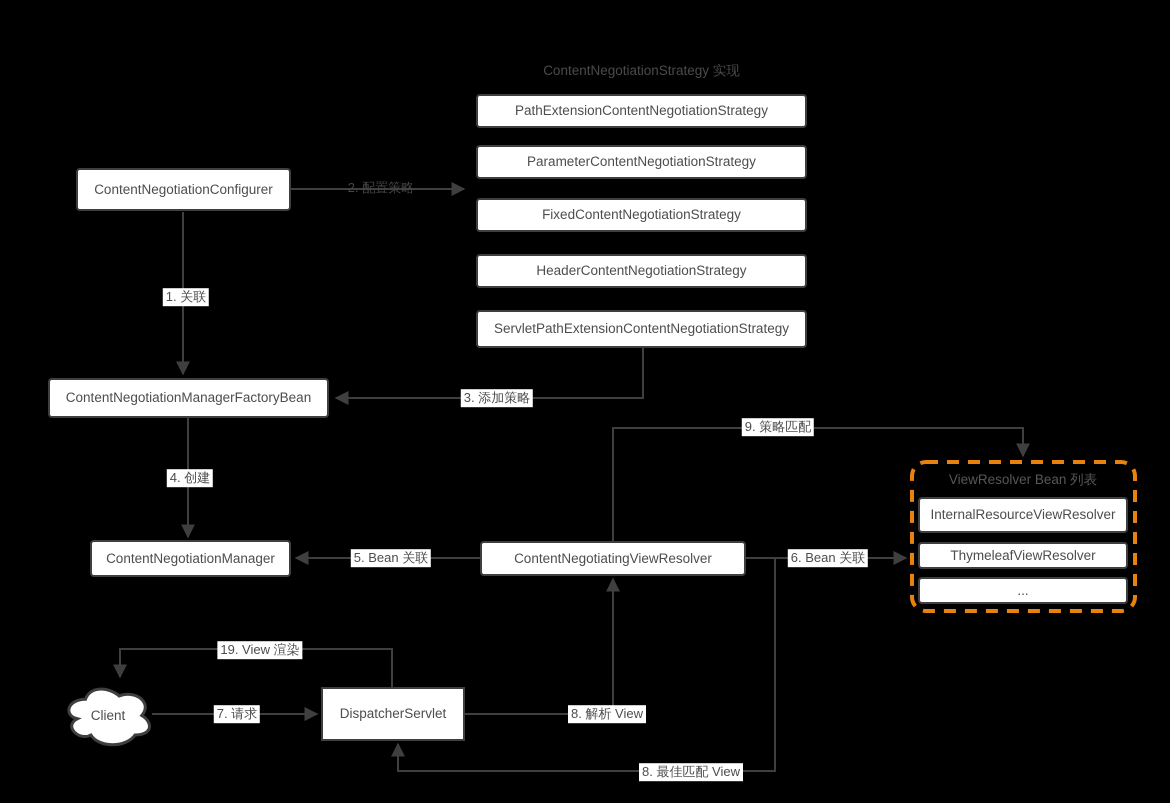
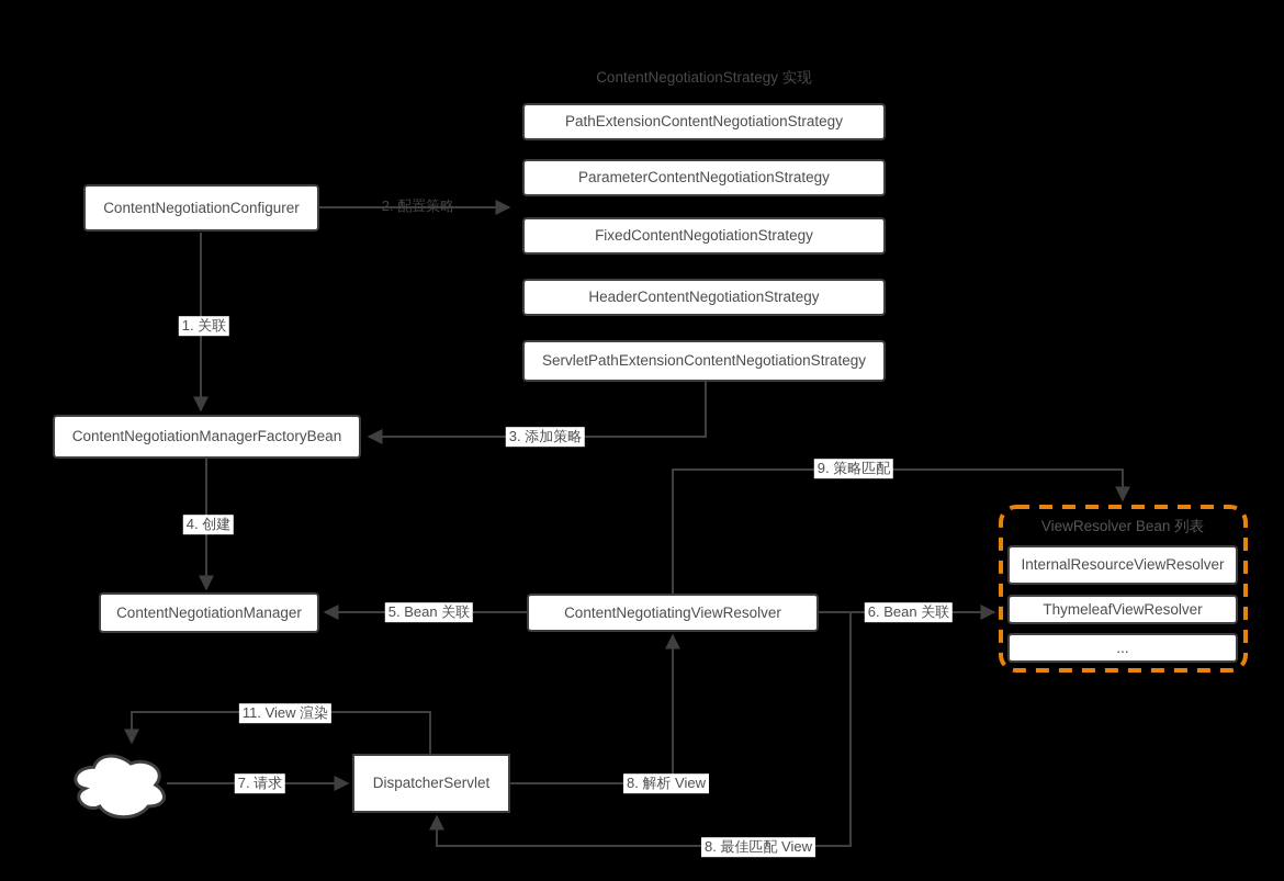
  ContentNegotiationStrategy 实现
  ViewResolver Bean 列表
  PathExtensionContentNegotiationStrategy
  ParameterContentNegotiationStrategy
  FixedContentNegotiationStrategy
  HeaderContentNegotiationStrategy
  ServletPathExtensionContentNegotiationStrategy
  ContentNegotiationConfigurer
  ContentNegotiationManagerFactoryBean
  ContentNegotiationManager
  ContentNegotiatingViewResolver
  InternalResourceViewResolver
  ThymeleafViewResolver
  ...
  DispatcherServlet
- Client
  1. 关联
  2. 配置策略
  3. 添加策略
  4. 创建
  5. Bean 关联
  6. Bean 关联
  7. 请求
  8. 解析 View
  9. 策略匹配
  8. 最佳匹配 View
- 19. View 渲染
+ 11. View 渲染
